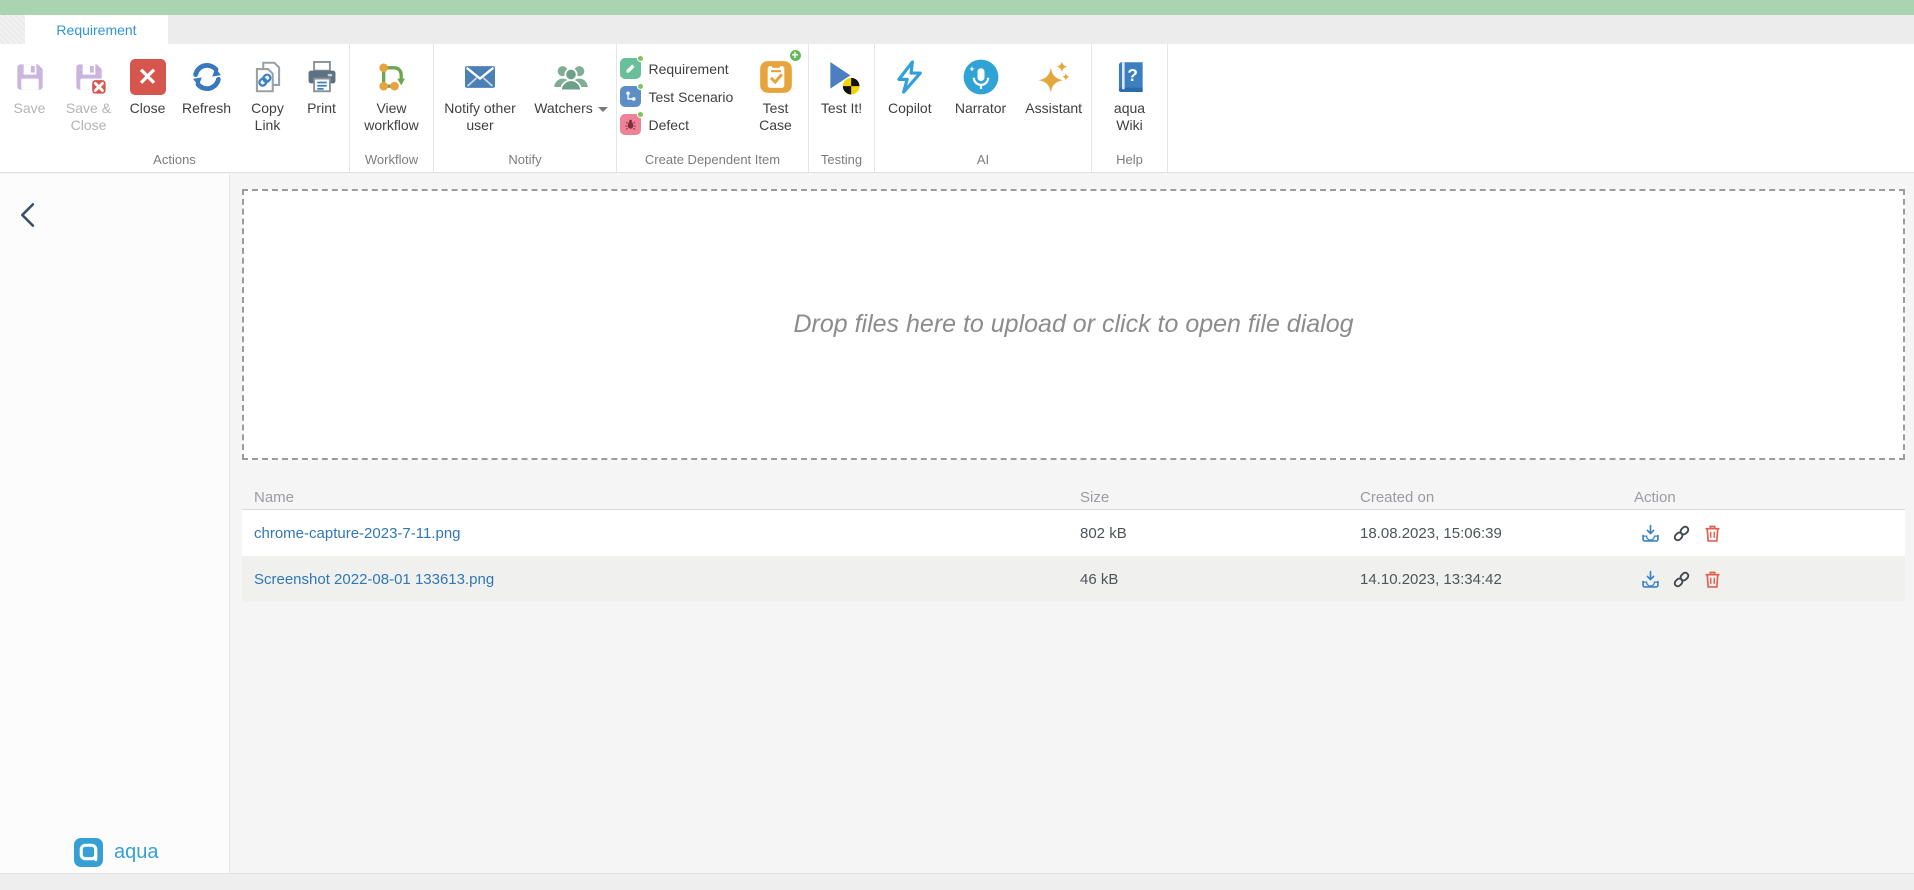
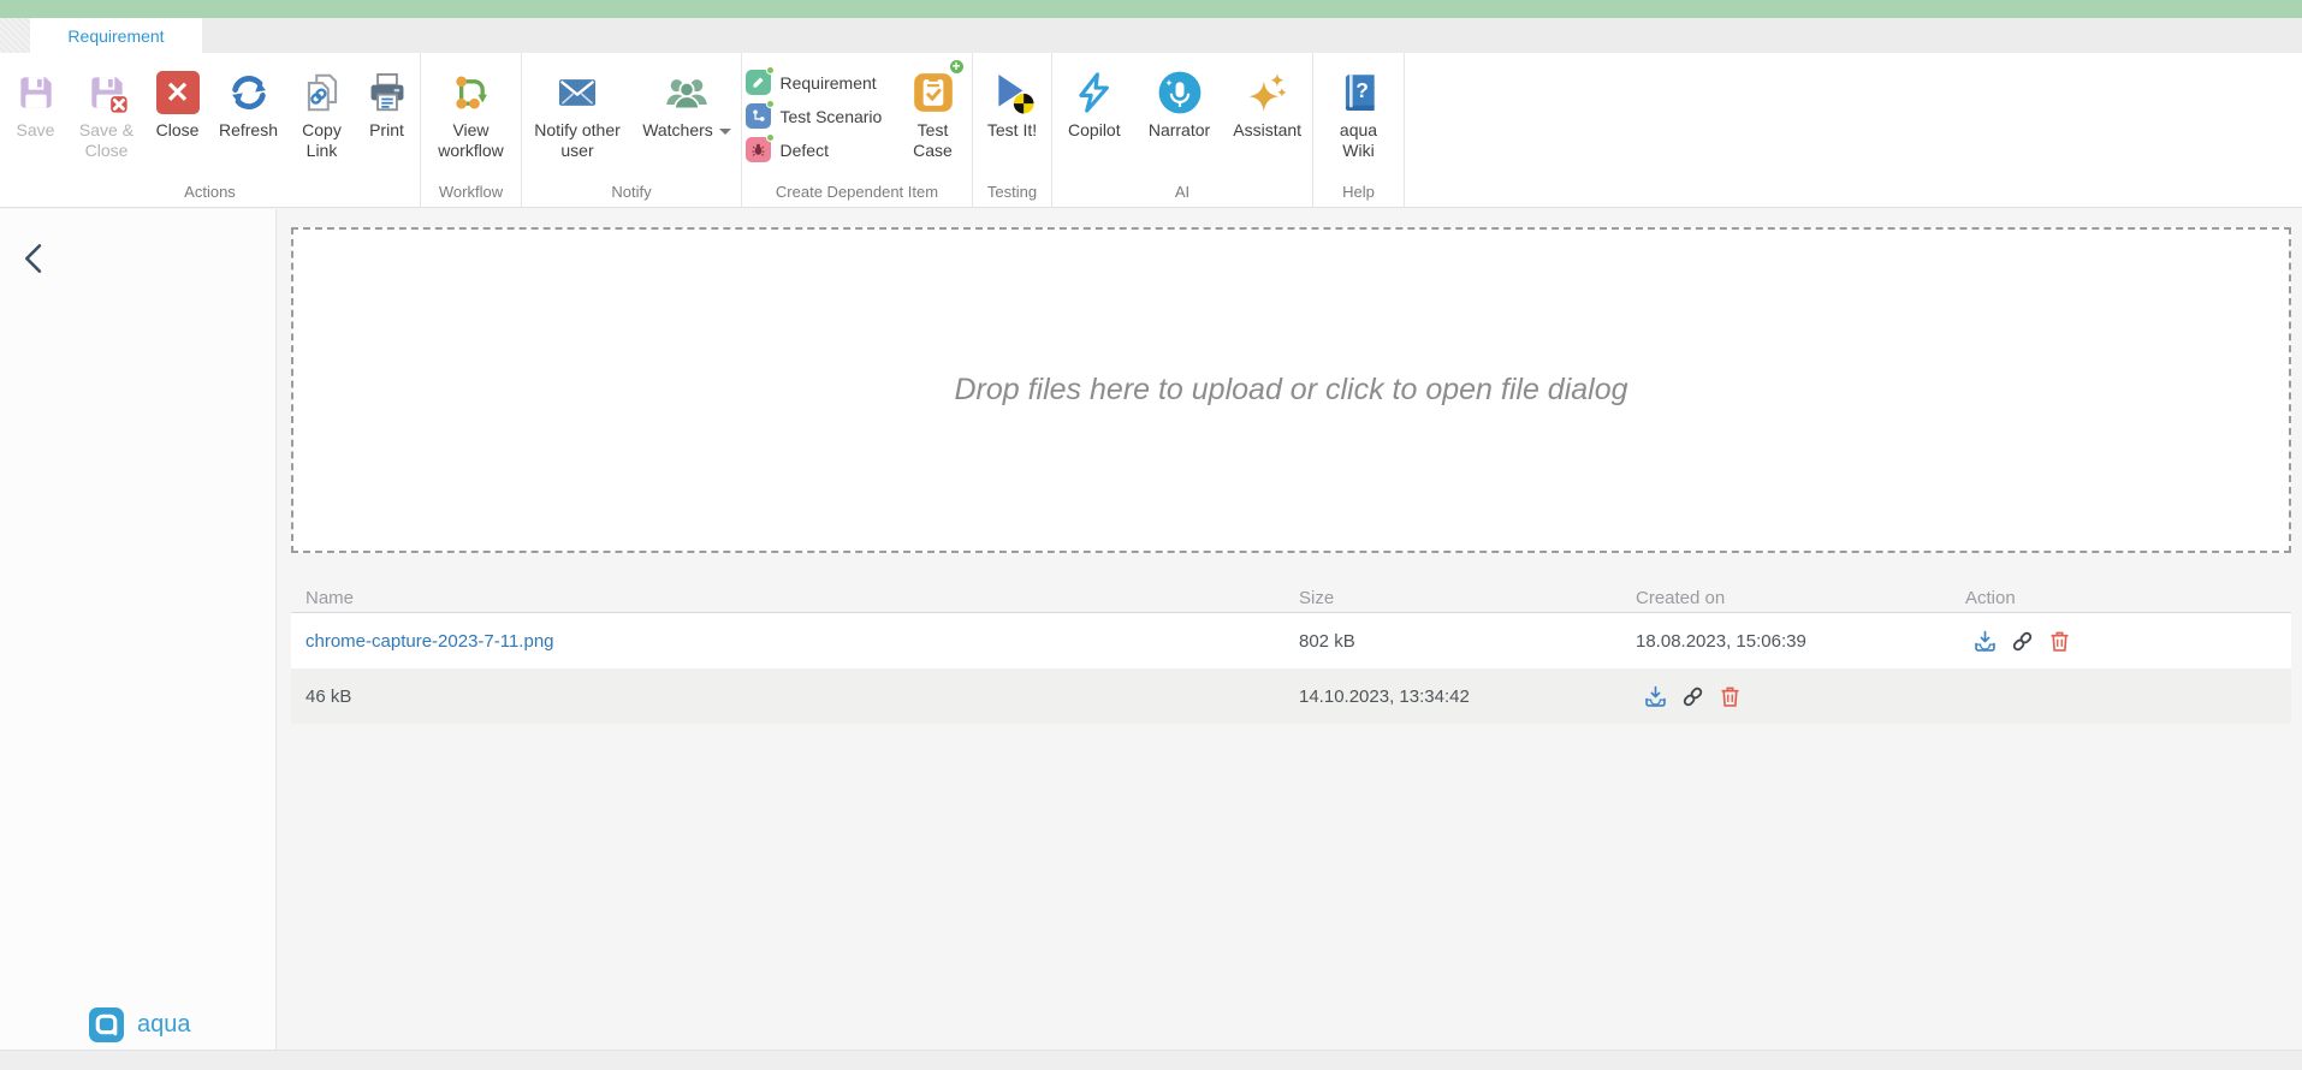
  Requirement
  Save
  Save & Close
  ✕
  Close
  Refresh
  Copy Link
  Print
  Actions
  View workflow
  Workflow
  Notify other user
  Watchers
  Notify
  Requirement
  Test Scenario
  Defect
  +
  Test Case
  Create Dependent Item
  Test It!
  Testing
  Copilot
  Narrator
  Assistant
  AI
  ?
  aqua Wiki
  Help
  aqua
  Drop files here to upload or click to open file dialog
  Name
  Size
  Created on
  Action
  chrome-capture-2023-7-11.png
  802 kB
  18.08.2023, 15:06:39
- Screenshot 2022-08-01 133613.png
  46 kB
  14.10.2023, 13:34:42
